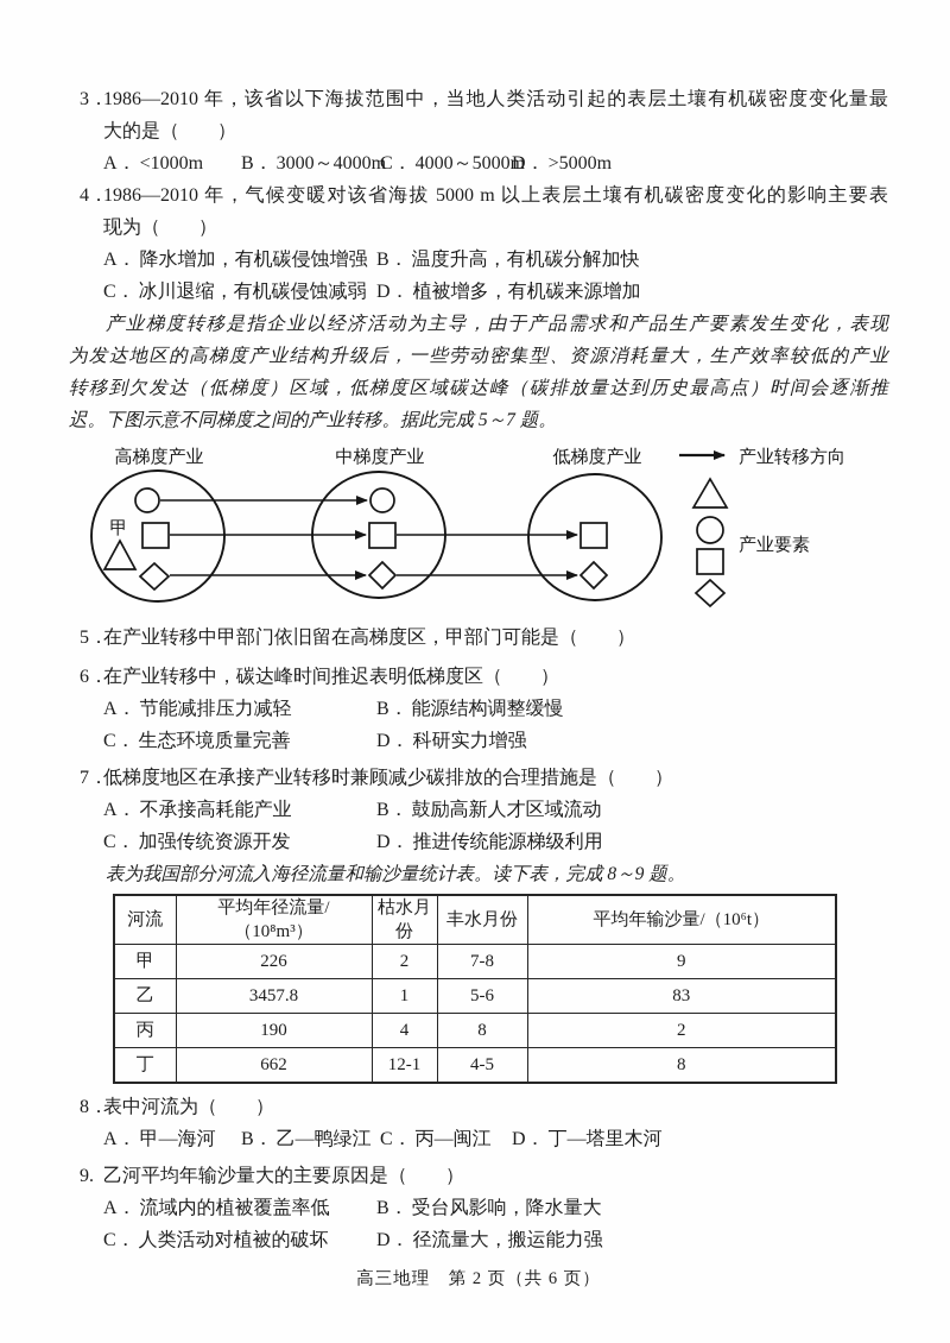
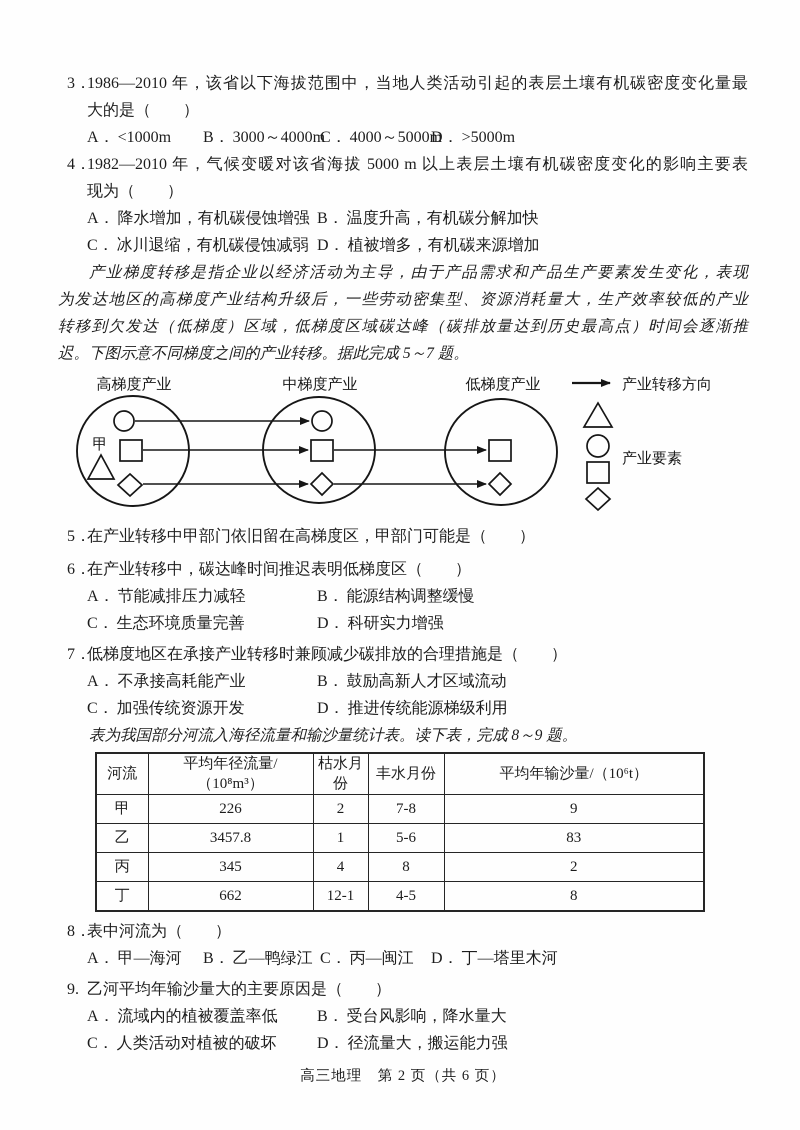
  3．
  1986—2010 年，该省以下海拔范围中，当地人类活动引起的表层土壤有机碳密度变化量最
  大的是（ ）
  A． <1000m
  B． 3000～4000m
  C． 4000～5000m
  D． >5000m
  4．
- 1986—2010 年，气候变暖对该省海拔 5000 m 以上表层土壤有机碳密度变化的影响主要表
+ 1982—2010 年，气候变暖对该省海拔 5000 m 以上表层土壤有机碳密度变化的影响主要表
  现为（ ）
  A． 降水增加，有机碳侵蚀增强
  B． 温度升高，有机碳分解加快
  C． 冰川退缩，有机碳侵蚀减弱
  D． 植被增多，有机碳来源增加
  产业梯度转移是指企业以经济活动为主导，由于产品需求和产品生产要素发生变化，表现
  为发达地区的高梯度产业结构升级后，一些劳动密集型、资源消耗量大，生产效率较低的产业
  转移到欠发达（低梯度）区域，低梯度区域碳达峰（碳排放量达到历史最高点）时间会逐渐推
  迟。下图示意不同梯度之间的产业转移。据此完成 5～7 题。
  高梯度产业
  中梯度产业
  低梯度产业
  甲
  产业转移方向
  产业要素
  5．
  在产业转移中甲部门依旧留在高梯度区，甲部门可能是（ ）
  6．
  在产业转移中，碳达峰时间推迟表明低梯度区（ ）
  A． 节能减排压力减轻
  B． 能源结构调整缓慢
  C． 生态环境质量完善
  D． 科研实力增强
  7．
  低梯度地区在承接产业转移时兼顾减少碳排放的合理措施是（ ）
  A． 不承接高耗能产业
  B． 鼓励高新人才区域流动
  C． 加强传统资源开发
  D． 推进传统能源梯级利用
  表为我国部分河流入海径流量和输沙量统计表。读下表，完成 8～9 题。
  河流	平均年径流量/（10⁸m³）	枯水月份	丰水月份	平均年输沙量/（10⁶t）
  甲	226	2	7-8	9
  乙	3457.8	1	5-6	83
- 丙	190	4	8	2
+ 丙	345	4	8	2
  丁	662	12-1	4-5	8
  8．
  表中河流为（ ）
  A． 甲—海河
  B． 乙—鸭绿江
  C． 丙—闽江
  D． 丁—塔里木河
  9.
  乙河平均年输沙量大的主要原因是（ ）
  A． 流域内的植被覆盖率低
  B． 受台风影响，降水量大
  C． 人类活动对植被的破坏
  D． 径流量大，搬运能力强
  高三地理 第 2 页（共 6 页）
